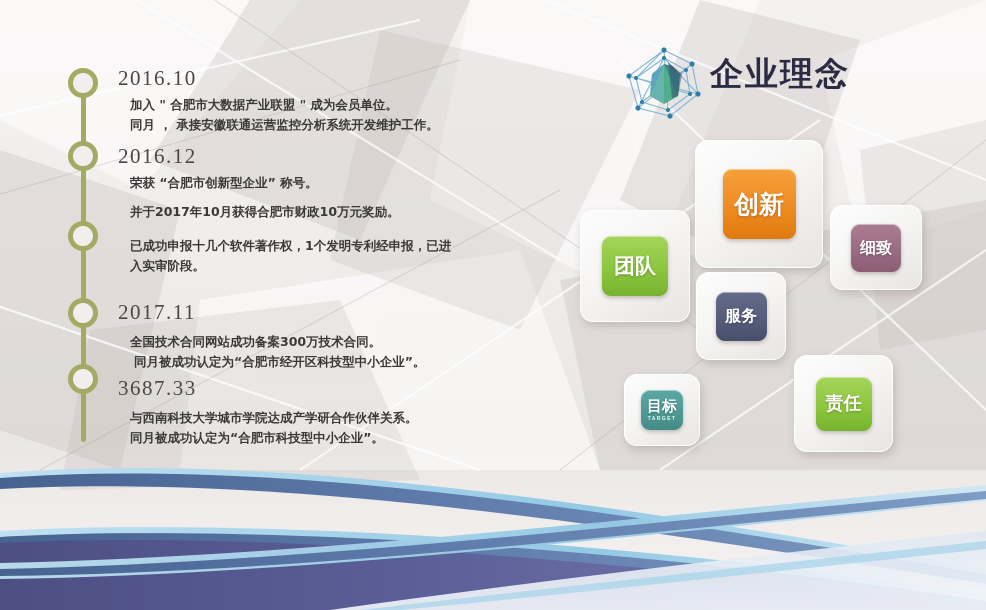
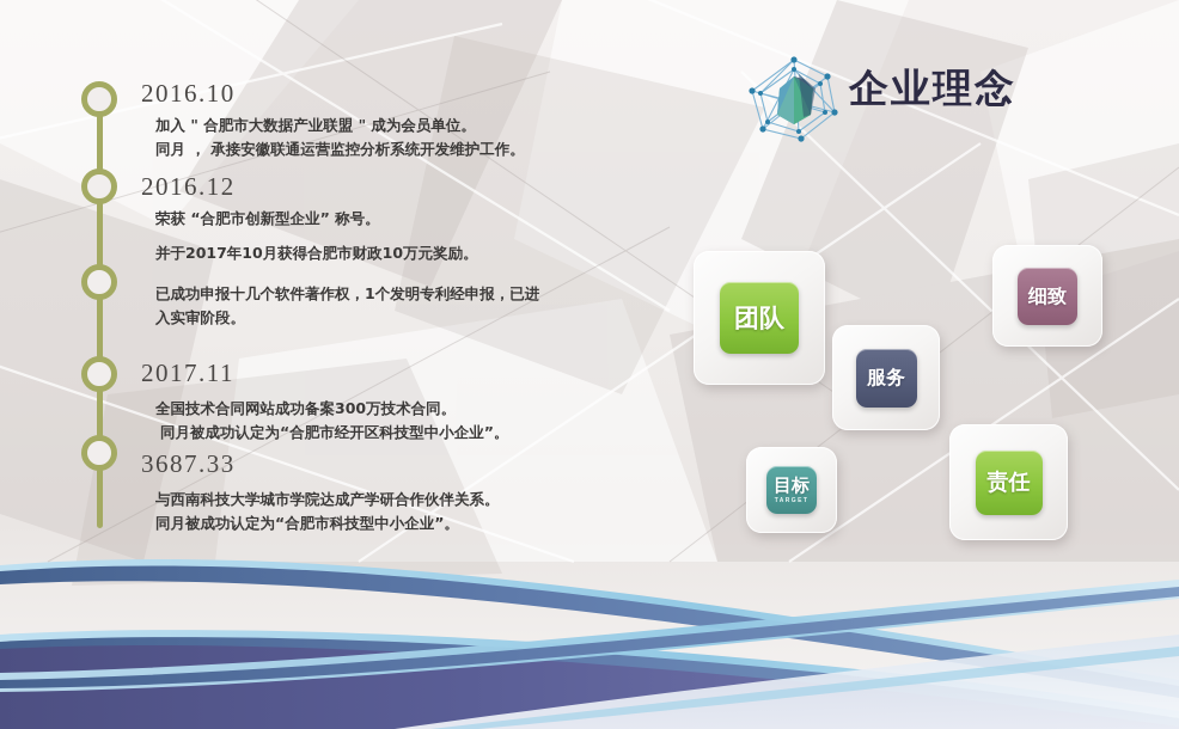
  2016.10
  加入 " 合肥市大数据产业联盟 " 成为会员单位。
  同月 ， 承接安徽联通运营监控分析系统开发维护工作。
  2016.12
  荣获 “合肥市创新型企业” 称号。
  并于2017年10月获得合肥市财政10万元奖励。
  已成功申报十几个软件著作权，1个发明专利经申报，已进
  入实审阶段。
  2017.11
  全国技术合同网站成功备案300万技术合同。
  同月被成功认定为“合肥市经开区科技型中小企业”。
  3687.33
  与西南科技大学城市学院达成产学研合作伙伴关系。
  同月被成功认定为“合肥市科技型中小企业”。
  企业理念
  团队
- 创新
  细致
  服务
  目标
  责任
